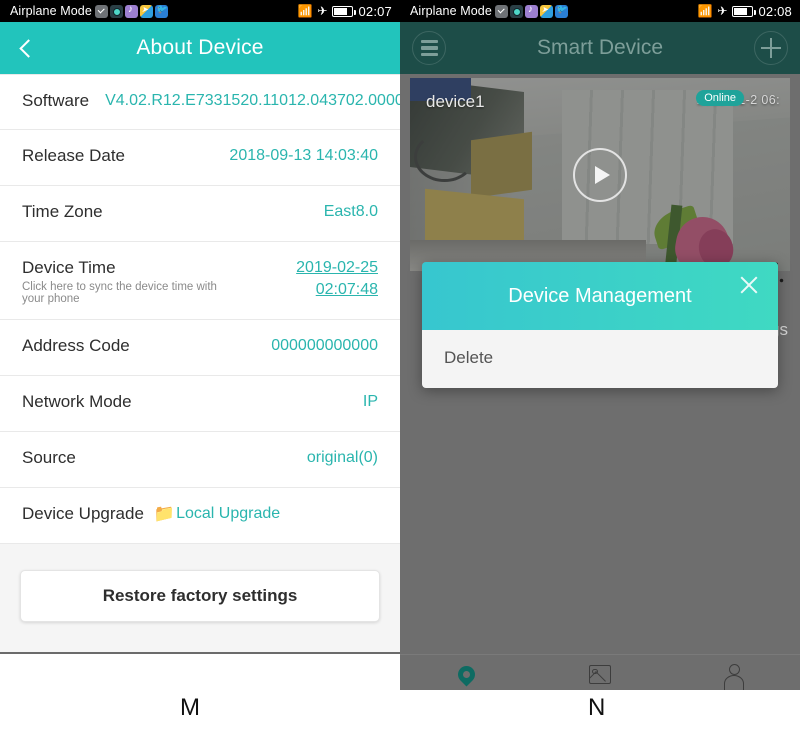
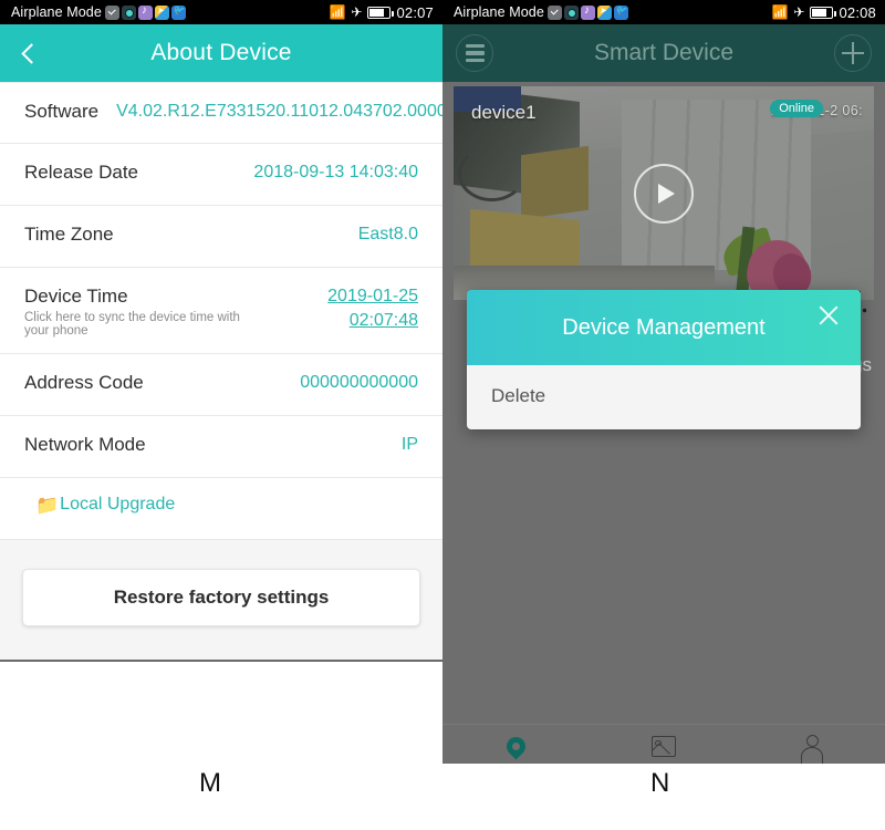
  Airplane Mode
  📶
  ✈
  02:07
  About Device
  Software
  V4.02.R12.E7331520.11012.043702.000
  Release Date
  2018-09-13 14:03:40
  Time Zone
  East8.0
  Device Time
  Click here to sync the device time with your phone
- 2019-02-25 02:07:48
+ 2019-01-25 02:07:48
  Address Code
  000000000000
  Network Mode
  IP
- Source
- original(0)
- Device Upgrade
  📁
  Local Upgrade
  Restore factory settings
  Airplane Mode
  📶
  ✈
  02:08
  Smart Device
  device1
  Online
  Device Management
  Delete
  M
  N
